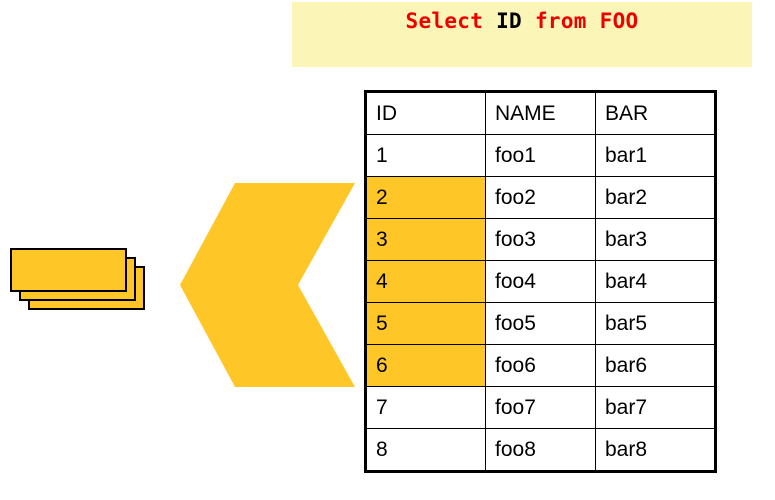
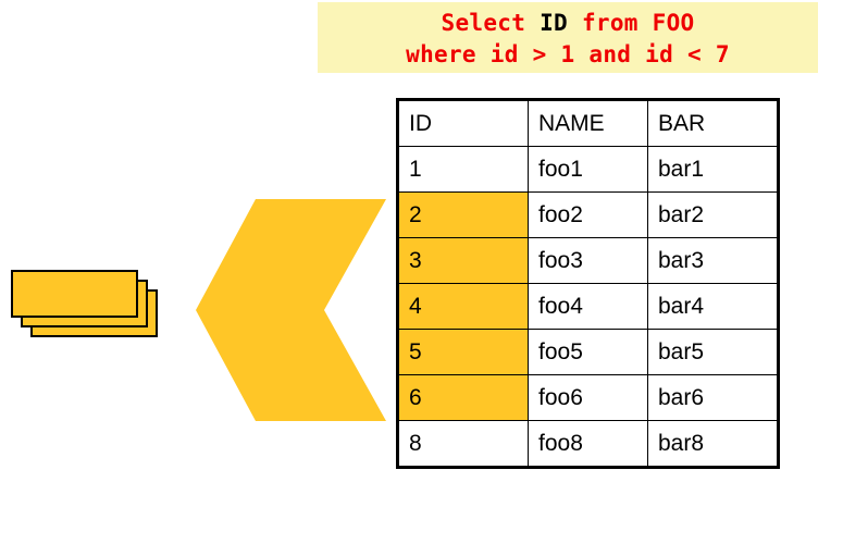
  Select ID from FOO
+ where id > 1 and id < 7
  ID	NAME	BAR
  1	foo1	bar1
  2	foo2	bar2
  3	foo3	bar3
  4	foo4	bar4
  5	foo5	bar5
  6	foo6	bar6
- 7	foo7	bar7
  8	foo8	bar8
